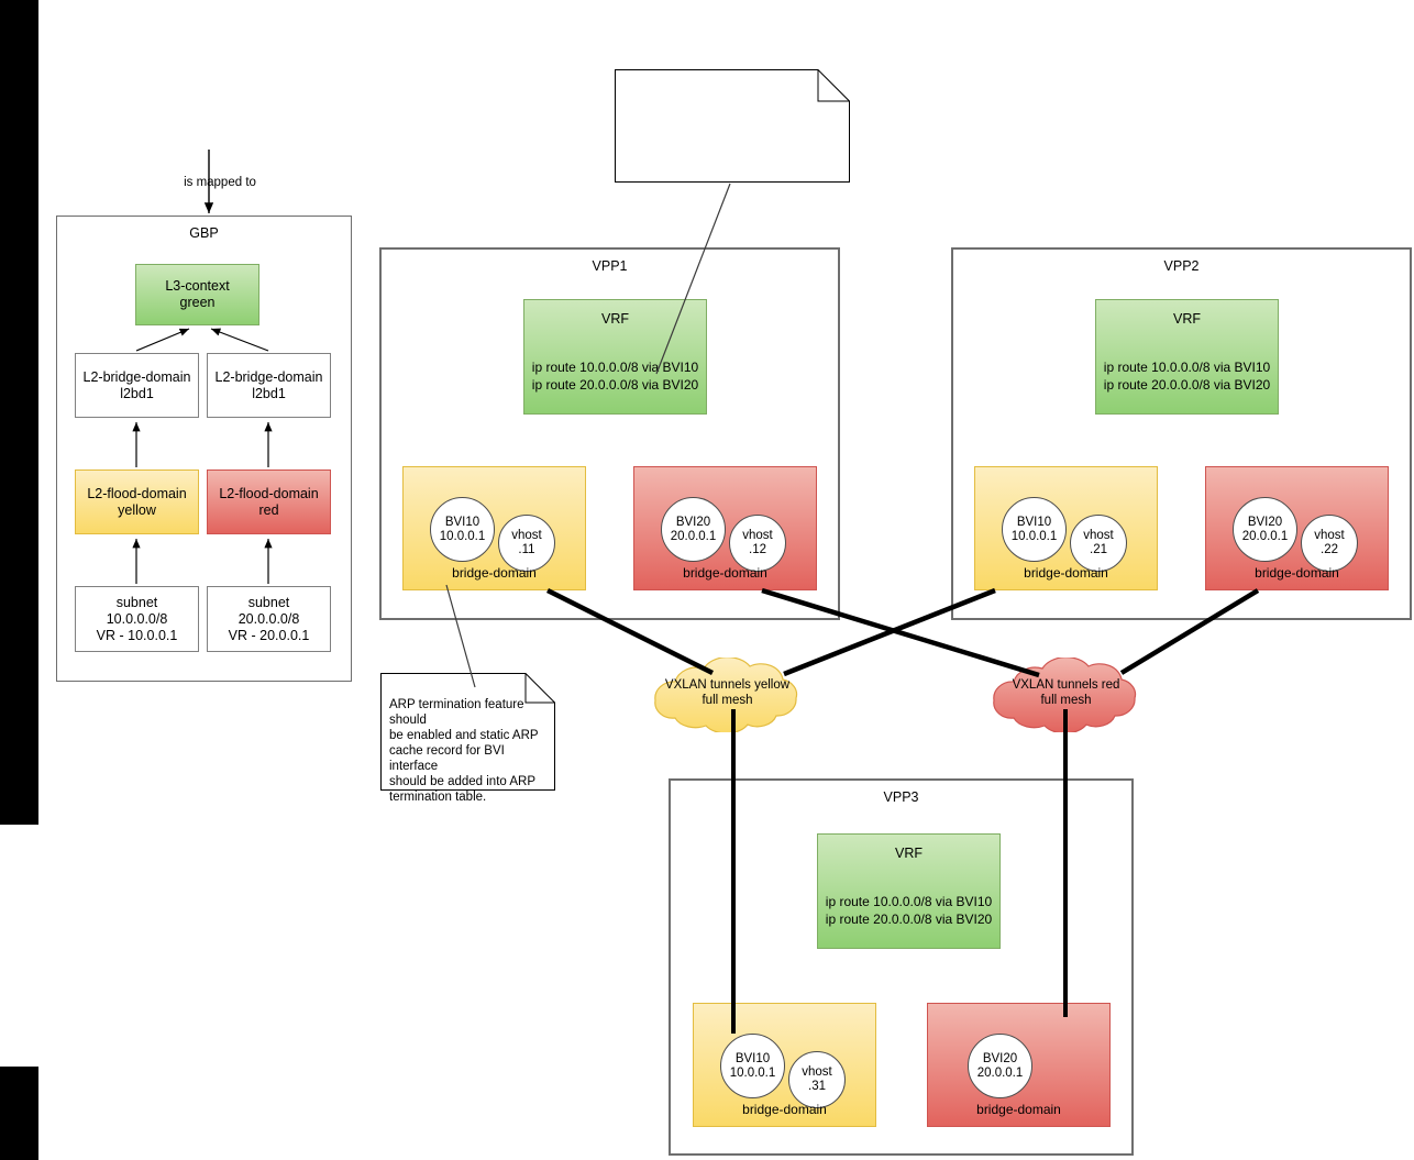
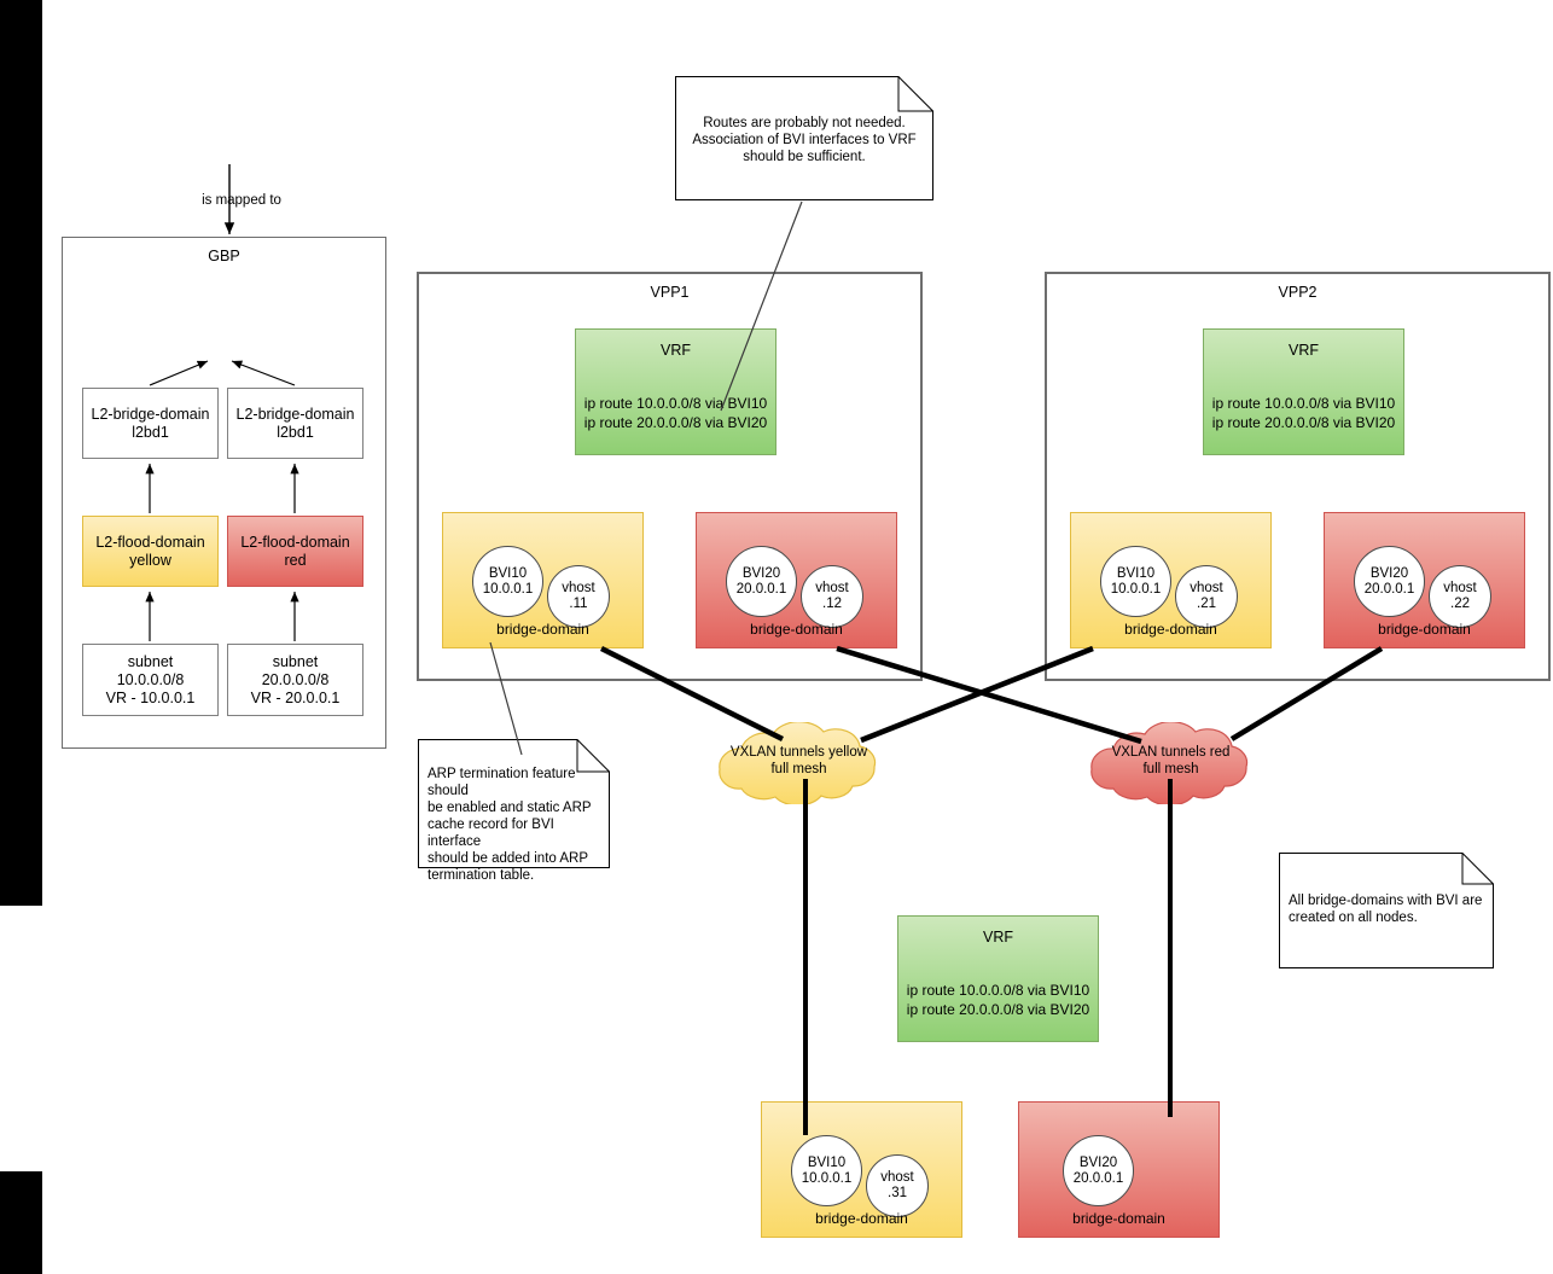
  is mapped to
  GBP
- L3-context
- green
  L2-bridge-domain
  l2bd1
  L2-bridge-domain
  l2bd1
  L2-flood-domain
  yellow
  L2-flood-domain
  red
  subnet
  10.0.0.0/8
  VR - 10.0.0.1
  subnet
  20.0.0.0/8
  VR - 20.0.0.1
  VPP1
  VRF
  ip route 10.0.0.0/8 via BVI10
  ip route 20.0.0.0/8 via BVI20
  BVI10
  10.0.0.1
  vhost
  .11
  bridge-domain
  BVI20
  20.0.0.1
  vhost
  .12
  bridge-domain
  VPP2
  VRF
  ip route 10.0.0.0/8 via BVI10
  ip route 20.0.0.0/8 via BVI20
  BVI10
  10.0.0.1
  vhost
  .21
  bridge-domain
  BVI20
  20.0.0.1
  vhost
  .22
  bridge-domain
- VPP3
  VRF
  ip route 10.0.0.0/8 via BVI10
  ip route 20.0.0.0/8 via BVI20
  BVI10
  10.0.0.1
  vhost
  .31
  bridge-domain
  BVI20
  20.0.0.1
  bridge-domain
  VXLAN tunnels yellow
  full mesh
  VXLAN tunnels red
  full mesh
+ Routes are probably not needed.
+ Association of BVI interfaces to VRF
+ should be sufficient.
  ARP termination feature should
  be enabled and static ARP
  cache record for BVI interface
  should be added into ARP
  termination table.
+ All bridge-domains with BVI are
+ created on all nodes.
